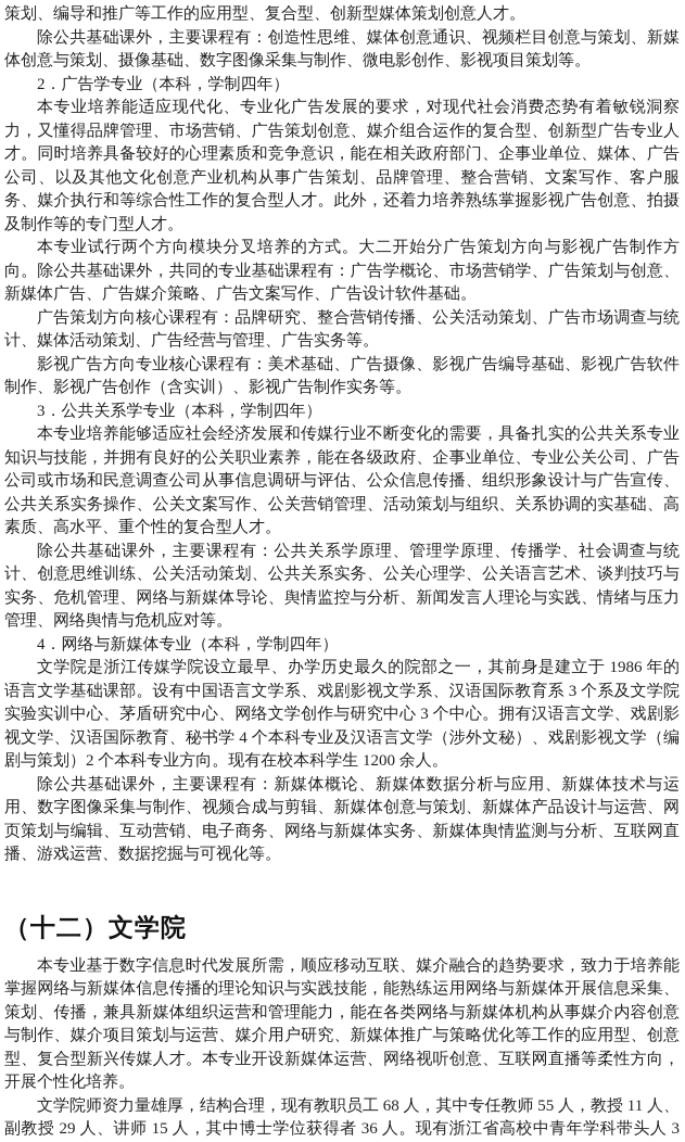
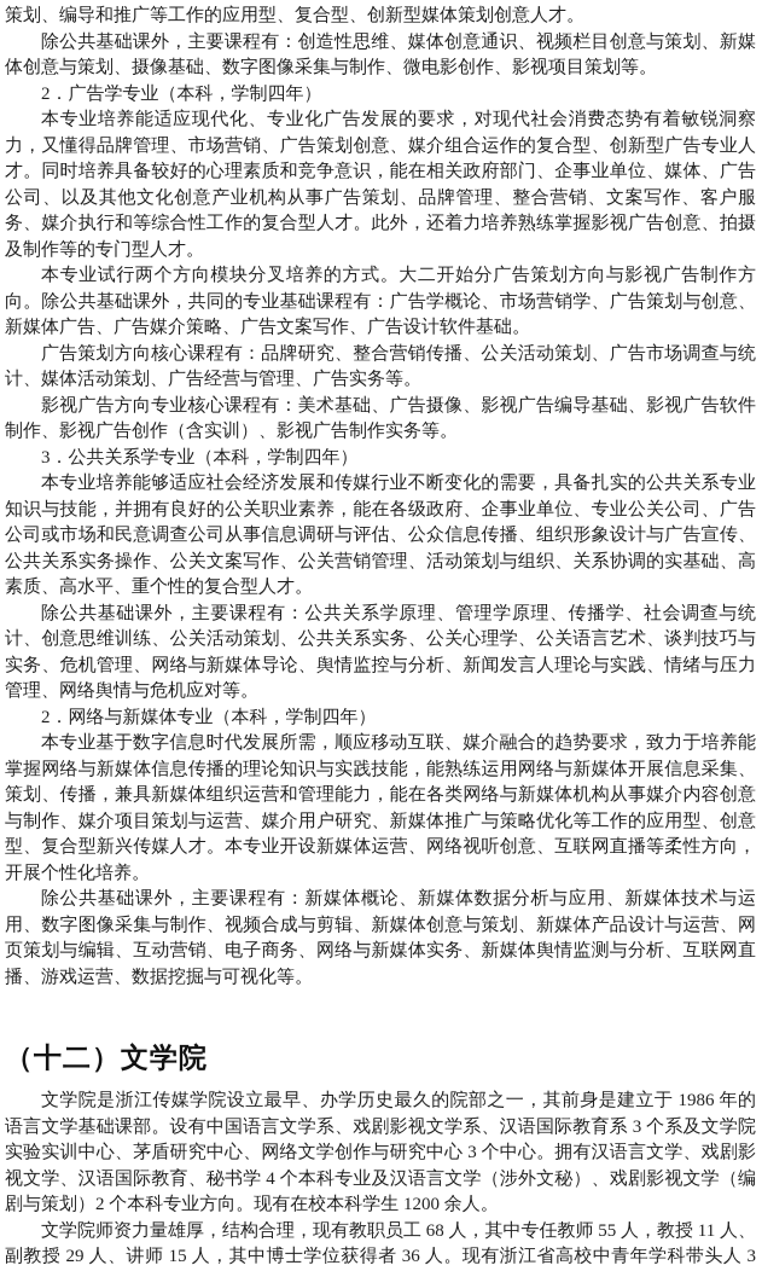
  策划、编导和推广等工作的应用型、复合型、创新型媒体策划创意人才。
  除公共基础课外，主要课程有：创造性思维、媒体创意通识、视频栏目创意与策划、新媒体创意与策划、摄像基础、数字图像采集与制作、微电影创作、影视项目策划等。
  2．广告学专业（本科，学制四年）
  本专业培养能适应现代化、专业化广告发展的要求，对现代社会消费态势有着敏锐洞察力，又懂得品牌管理、市场营销、广告策划创意、媒介组合运作的复合型、创新型广告专业人才。同时培养具备较好的心理素质和竞争意识，能在相关政府部门、企事业单位、媒体、广告公司、以及其他文化创意产业机构从事广告策划、品牌管理、整合营销、文案写作、客户服务、媒介执行和等综合性工作的复合型人才。此外，还着力培养熟练掌握影视广告创意、拍摄及制作等的专门型人才。
  本专业试行两个方向模块分叉培养的方式。大二开始分广告策划方向与影视广告制作方向。除公共基础课外，共同的专业基础课程有：广告学概论、市场营销学、广告策划与创意、新媒体广告、广告媒介策略、广告文案写作、广告设计软件基础。
  广告策划方向核心课程有：品牌研究、整合营销传播、公关活动策划、广告市场调查与统计、媒体活动策划、广告经营与管理、广告实务等。
  影视广告方向专业核心课程有：美术基础、广告摄像、影视广告编导基础、影视广告软件制作、影视广告创作（含实训）、影视广告制作实务等。
  3．公共关系学专业（本科，学制四年）
  本专业培养能够适应社会经济发展和传媒行业不断变化的需要，具备扎实的公共关系专业知识与技能，并拥有良好的公关职业素养，能在各级政府、企事业单位、专业公关公司、广告公司或市场和民意调查公司从事信息调研与评估、公众信息传播、组织形象设计与广告宣传、公共关系实务操作、公关文案写作、公关营销管理、活动策划与组织、关系协调的实基础、高素质、高水平、重个性的复合型人才。
  除公共基础课外，主要课程有：公共关系学原理、管理学原理、传播学、社会调查与统计、创意思维训练、公关活动策划、公共关系实务、公关心理学、公关语言艺术、谈判技巧与实务、危机管理、网络与新媒体导论、舆情监控与分析、新闻发言人理论与实践、情绪与压力管理、网络舆情与危机应对等。
- 4．网络与新媒体专业（本科，学制四年）
+ 2．网络与新媒体专业（本科，学制四年）
- 文学院是浙江传媒学院设立最早、办学历史最久的院部之一，其前身是建立于 1986 年的语言文学基础课部。设有中国语言文学系、戏剧影视文学系、汉语国际教育系 3 个系及文学院实验实训中心、茅盾研究中心、网络文学创作与研究中心 3 个中心。拥有汉语言文学、戏剧影视文学、汉语国际教育、秘书学 4 个本科专业及汉语言文学（涉外文秘）、戏剧影视文学（编剧与策划）2 个本科专业方向。现有在校本科学生 1200 余人。
+ 本专业基于数字信息时代发展所需，顺应移动互联、媒介融合的趋势要求，致力于培养能掌握网络与新媒体信息传播的理论知识与实践技能，能熟练运用网络与新媒体开展信息采集、策划、传播，兼具新媒体组织运营和管理能力，能在各类网络与新媒体机构从事媒介内容创意与制作、媒介项目策划与运营、媒介用户研究、新媒体推广与策略优化等工作的应用型、创意型、复合型新兴传媒人才。本专业开设新媒体运营、网络视听创意、互联网直播等柔性方向，开展个性化培养。
  除公共基础课外，主要课程有：新媒体概论、新媒体数据分析与应用、新媒体技术与运用、数字图像采集与制作、视频合成与剪辑、新媒体创意与策划、新媒体产品设计与运营、网页策划与编辑、互动营销、电子商务、网络与新媒体实务、新媒体舆情监测与分析、互联网直播、游戏运营、数据挖掘与可视化等。
  （十二）文学院
- 本专业基于数字信息时代发展所需，顺应移动互联、媒介融合的趋势要求，致力于培养能掌握网络与新媒体信息传播的理论知识与实践技能，能熟练运用网络与新媒体开展信息采集、策划、传播，兼具新媒体组织运营和管理能力，能在各类网络与新媒体机构从事媒介内容创意与制作、媒介项目策划与运营、媒介用户研究、新媒体推广与策略优化等工作的应用型、创意型、复合型新兴传媒人才。本专业开设新媒体运营、网络视听创意、互联网直播等柔性方向，开展个性化培养。
+ 文学院是浙江传媒学院设立最早、办学历史最久的院部之一，其前身是建立于 1986 年的语言文学基础课部。设有中国语言文学系、戏剧影视文学系、汉语国际教育系 3 个系及文学院实验实训中心、茅盾研究中心、网络文学创作与研究中心 3 个中心。拥有汉语言文学、戏剧影视文学、汉语国际教育、秘书学 4 个本科专业及汉语言文学（涉外文秘）、戏剧影视文学（编剧与策划）2 个本科专业方向。现有在校本科学生 1200 余人。
  文学院师资力量雄厚，结构合理，现有教职员工 68 人，其中专任教师 55 人，教授 11 人、副教授 29 人、讲师 15 人，其中博士学位获得者 36 人。现有浙江省高校中青年学科带头人 3
